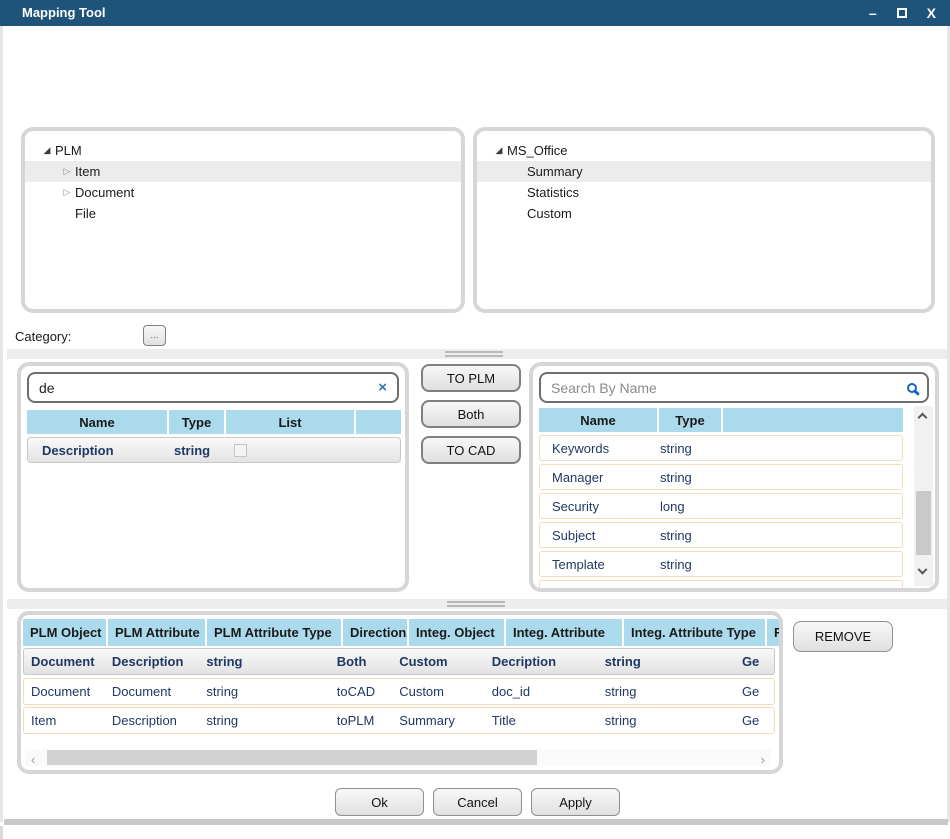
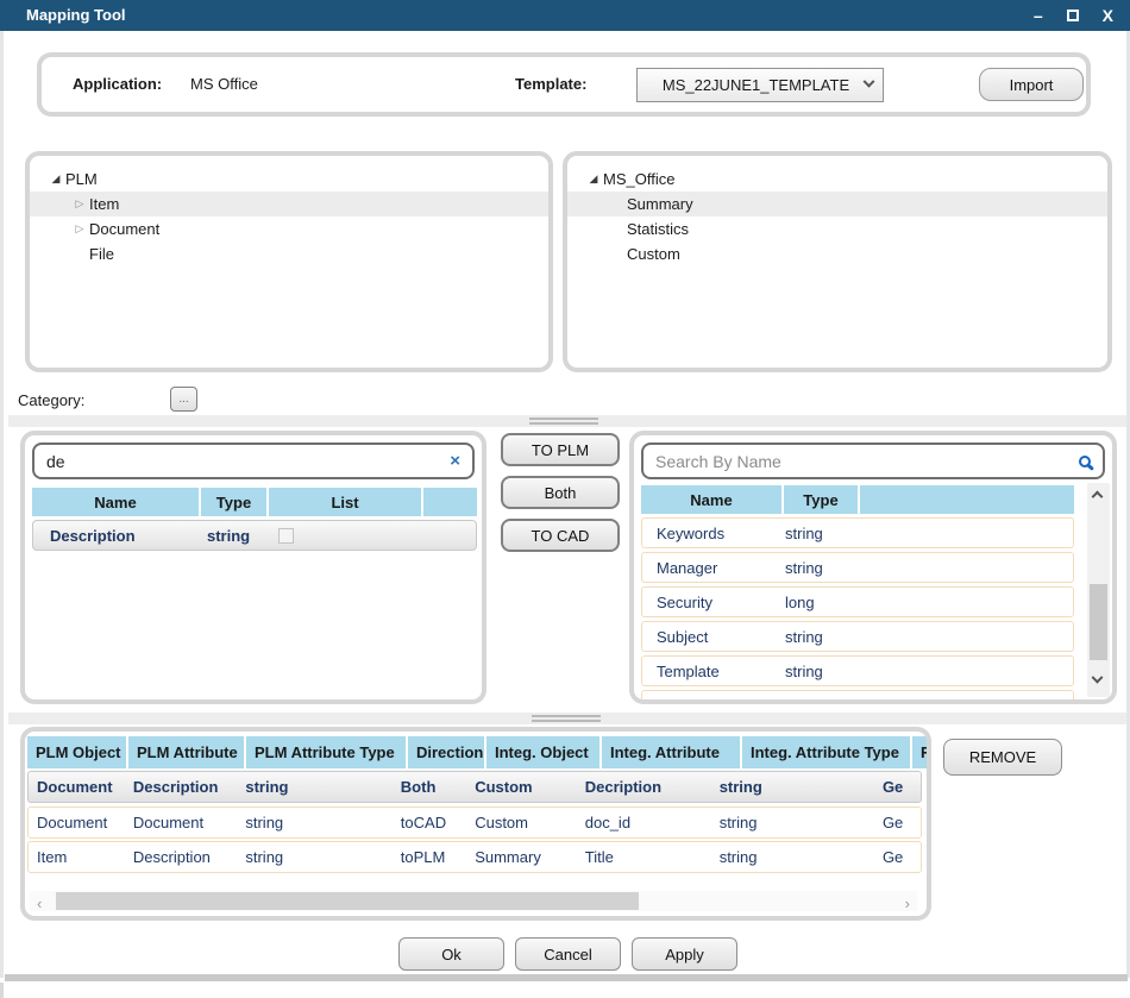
  Mapping Tool
  –
  X
+ Application:
+ MS Office
+ Template:
+ MS_22JUNE1_TEMPLATE
+ Import
  ◢
  PLM
  ▷
  Item
  ▷
  Document
  File
  ◢
  MS_Office
  Summary
  Statistics
  Custom
  Category:
  ...
  de
  ×
  Name
  Type
  List
  Description
  string
  TO PLM
  Both
  TO CAD
  Search By Name
  Name
  Type
  Keywords
  string
  Manager
  string
  Security
  long
  Subject
  string
  Template
  string
  PLM Object
  PLM Attribute
  PLM Attribute Type
  Direction
  Integ. Object
  Integ. Attribute
  Integ. Attribute Type
  Document
  Description
  string
  Both
  Custom
  Decription
  string
  Ge
  Document
  Document
  string
  toCAD
  Custom
  doc_id
  string
  Ge
  Item
  Description
  string
  toPLM
  Summary
  Title
  string
  Ge
  ‹
  ›
  REMOVE
  Ok
  Cancel
  Apply
